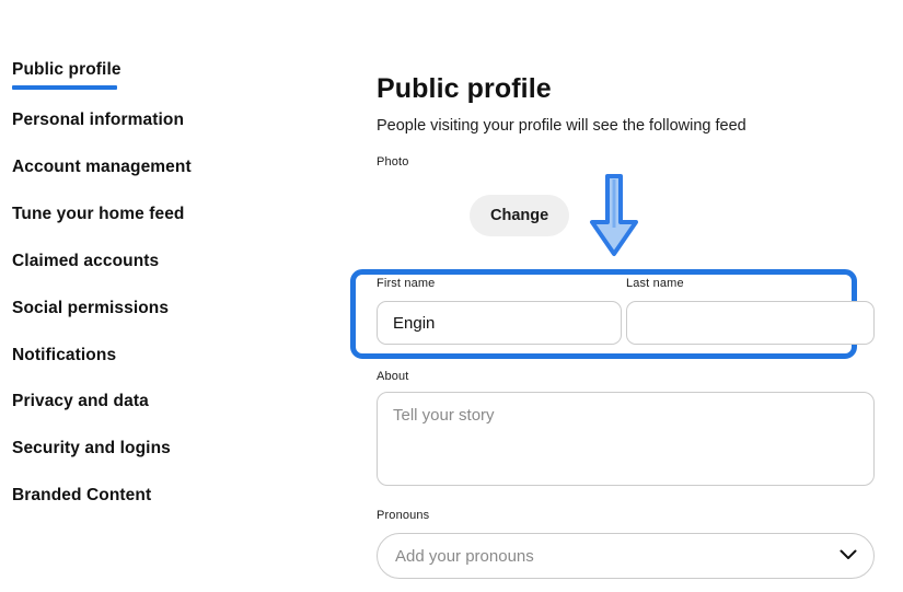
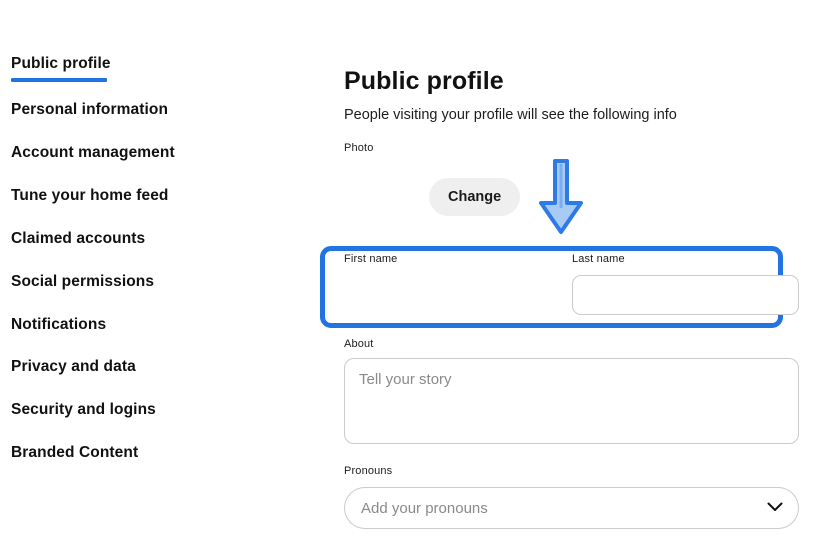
  Public profile
  Personal information
  Account management
  Tune your home feed
  Claimed accounts
  Social permissions
  Notifications
  Privacy and data
  Security and logins
  Branded Content
  Public profile
- People visiting your profile will see the following feed
+ People visiting your profile will see the following info
  Photo
  Change
  First name
- Engin
  Last name
  About
  Tell your story
  Pronouns
  Add your pronouns
